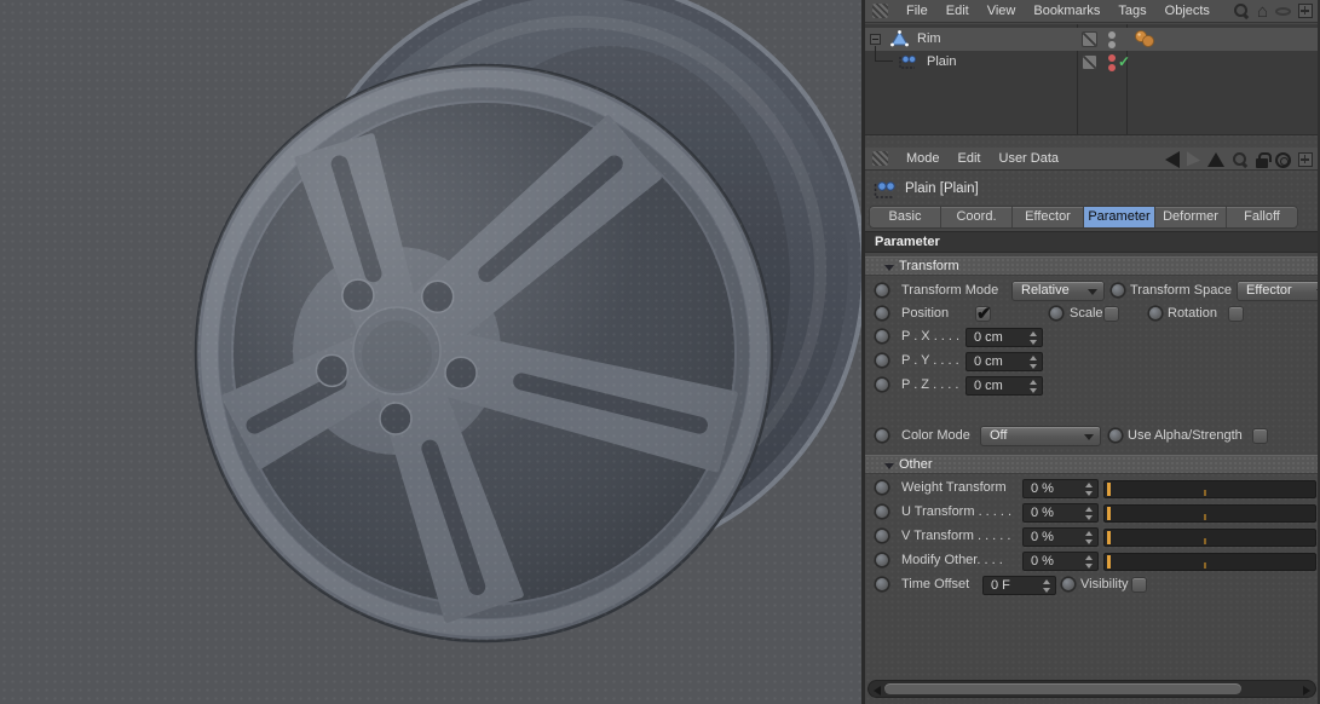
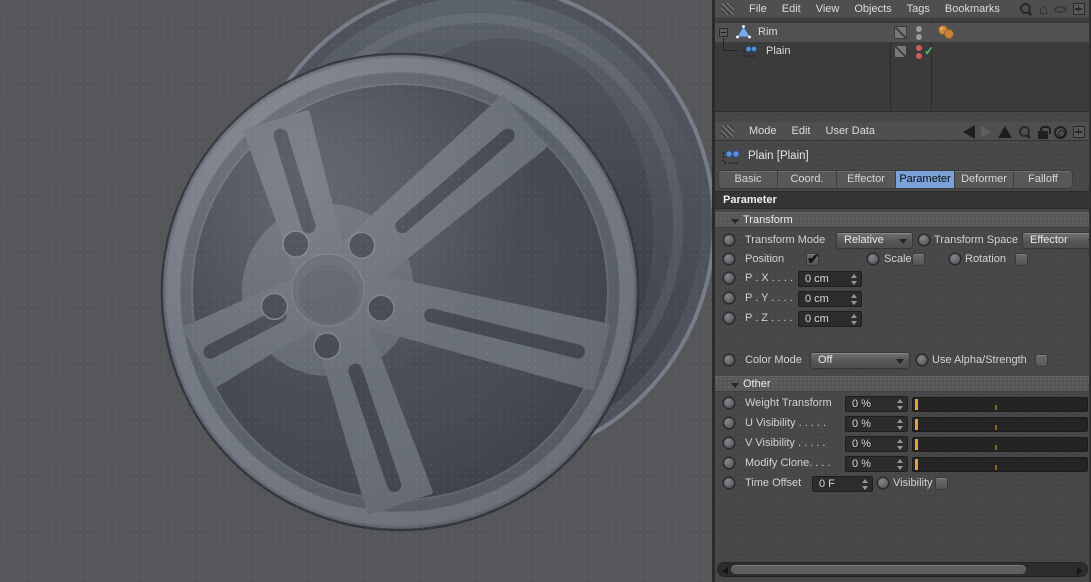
  File
  Edit
  View
- Bookmarks
+ Objects
  Tags
- Objects
+ Bookmarks
  ⌂
  Rim
  Plain
  ✓
  Mode
  Edit
  User Data
  Plain [Plain]
  Basic
  Coord.
  Effector
  Parameter
  Deformer
  Falloff
  Parameter
  Transform
  Transform Mode
  Relative
  Transform Space
  Effector
  Position
  Scale
  Rotation
  P . X . . . .
  0 cm
  P . Y . . . .
  0 cm
  P . Z . . . .
  0 cm
  Color Mode
  Off
  Use Alpha/Strength
  Other
  Weight Transform
  0 %
- U Transform . . . . .
+ U Visibility . . . . .
  0 %
- V Transform . . . . .
+ V Visibility . . . . .
  0 %
- Modify Other. . . .
+ Modify Clone. . . .
  0 %
  Time Offset
  0 F
  Visibility
